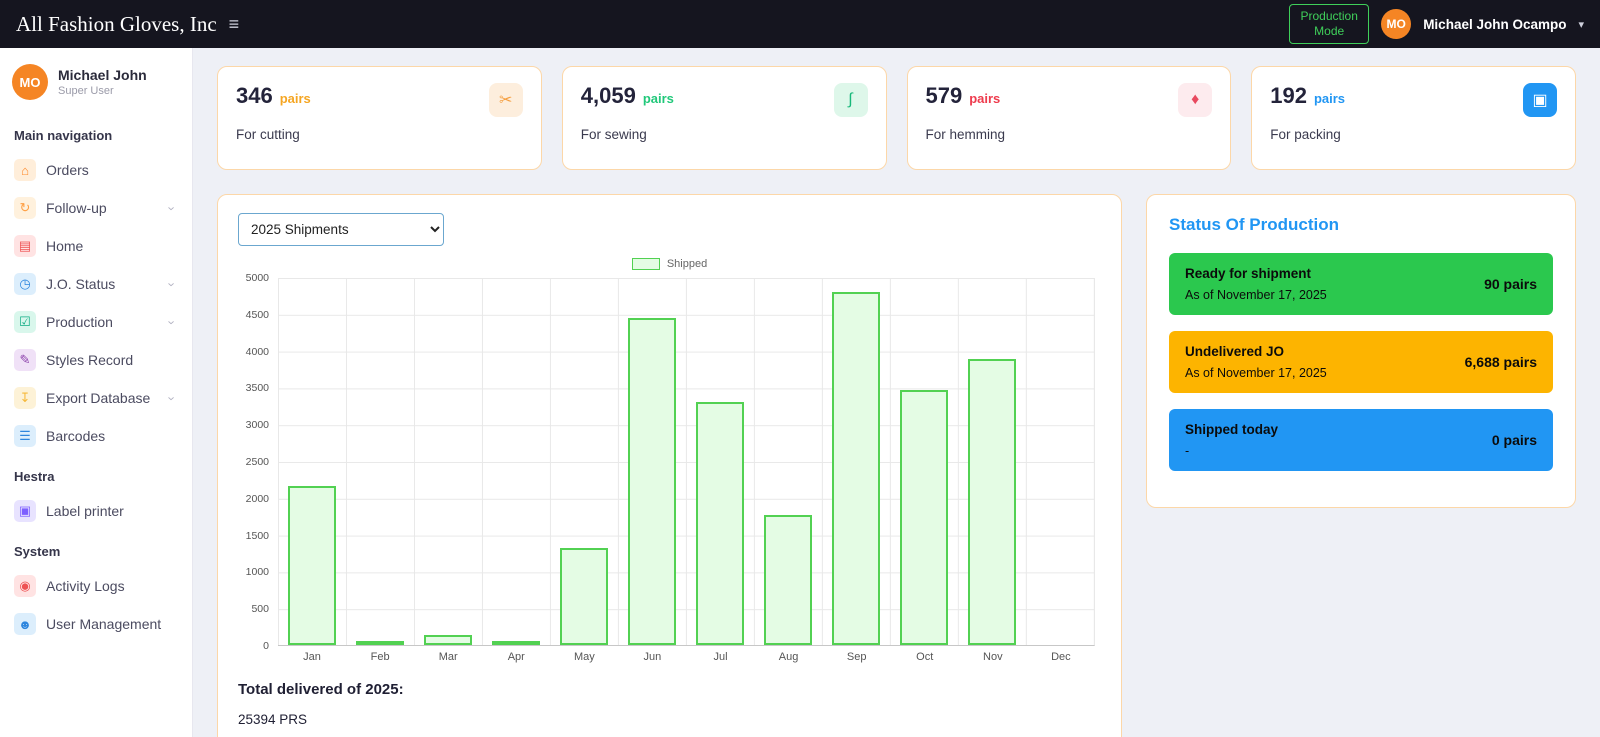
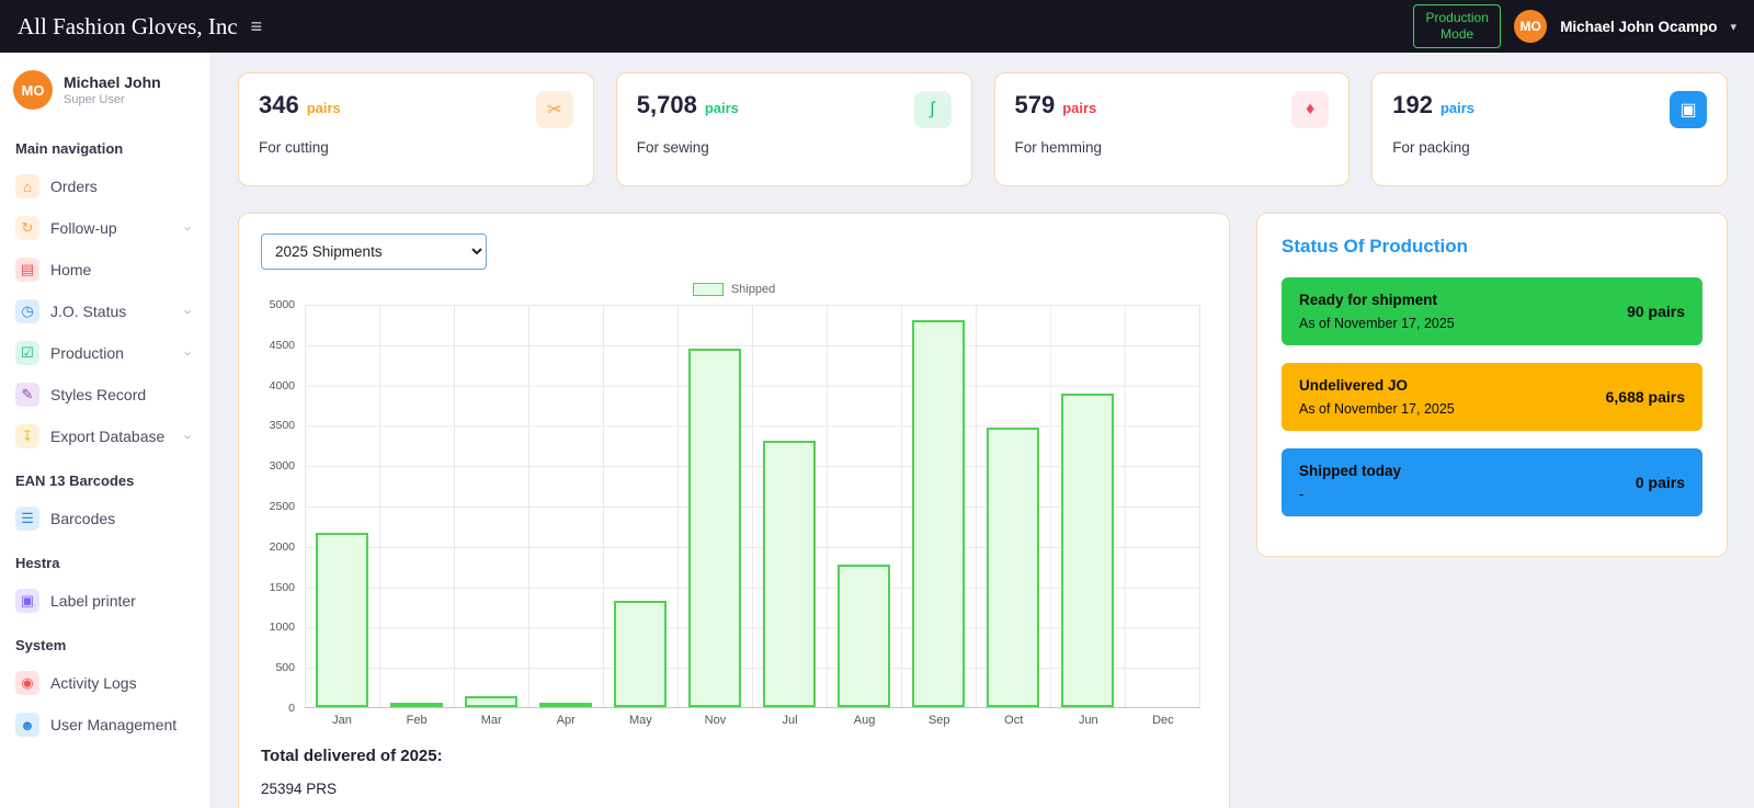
  All Fashion Gloves, Inc
  ≡
  Production Mode
  MO
  Michael John Ocampo
  ▾
  MO
  Michael John
  Super User
  Main navigation
  ⌂
  Orders
  ↻
  Follow-up
  ▤
  Home
  ◷
  J.O. Status
  ☑
  Production
  ✎
  Styles Record
  ↧
  Export Database
+ EAN 13 Barcodes
  ☰
  Barcodes
  Hestra
  ▣
  Label printer
  System
  ◉
  Activity Logs
  ☻
  User Management
  346
  pairs
  ✂
  For cutting
- 4,059
+ 5,708
  pairs
  ∫
  For sewing
  579
  pairs
  ♦
  For hemming
  192
  pairs
  ▣
  For packing
  2025 Shipments
  Shipped
  5000
  4500
  4000
  3500
  3000
  2500
  2000
  1500
  1000
  500
  0
  Jan
  Feb
  Mar
  Apr
  May
- Jun
+ Nov
  Jul
  Aug
  Sep
  Oct
- Nov
+ Jun
  Dec
  Total delivered of 2025:
  25394 PRS
  Status Of Production
  Ready for shipment
  As of November 17, 2025
  90 pairs
  Undelivered JO
  As of November 17, 2025
  6,688 pairs
  Shipped today
  -
  0 pairs
